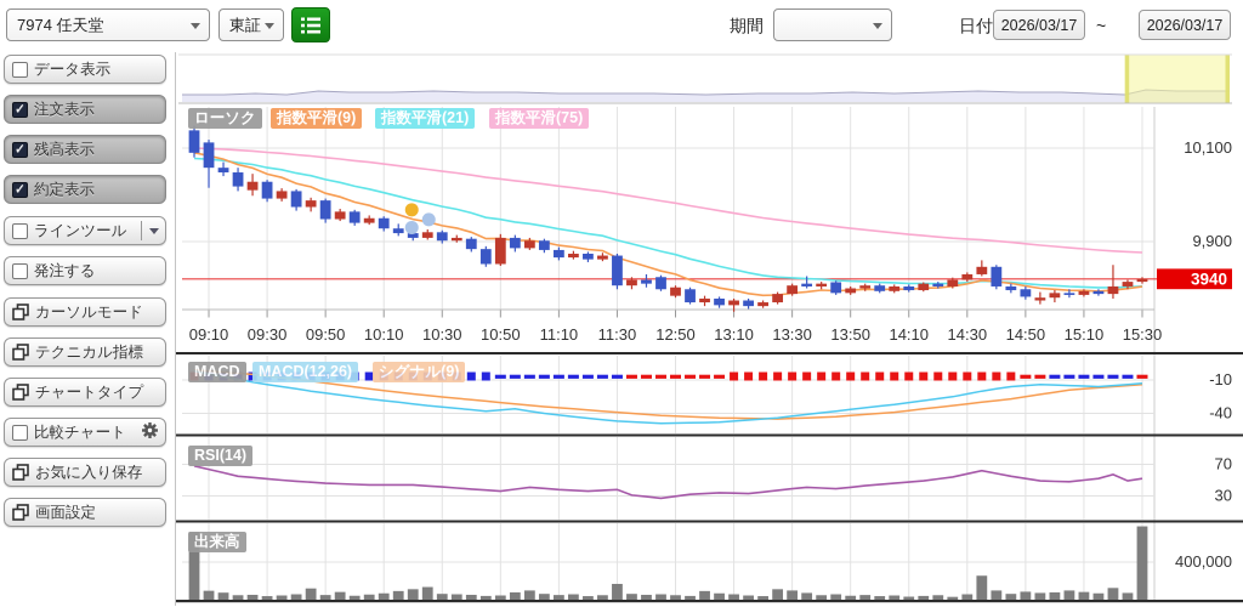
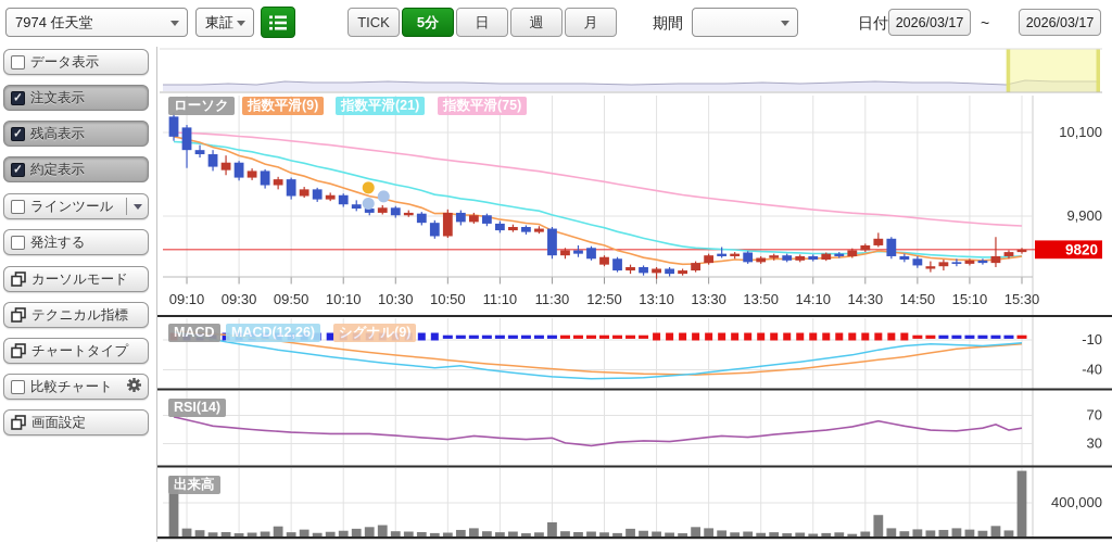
  7974 任天堂
  東証
+ TICK
+ 5分
+ 日
+ 週
+ 月
  期間
  日付
  2026/03/17
  ~
  2026/03/17
  データ表示
  ✓
  注文表示
  ✓
  残高表示
  ✓
  約定表示
  ラインツール
  発注する
  カーソルモード
  テクニカル指標
  チャートタイプ
  比較チャート
- お気に入り保存
  画面設定
  09:10
  09:30
  09:50
  10:10
  10:30
  10:50
  11:10
  11:30
  12:50
  13:10
  13:30
  13:50
  14:10
  14:30
  14:50
  15:10
  15:30
  10,100
  9,900
  -10
  -40
  70
  30
  400,000
- 3940
+ 9820
  ローソク
  指数平滑(9)
  指数平滑(21)
  指数平滑(75)
  MACD
  MACD(12,26)
  シグナル(9)
  RSI(14)
  出来高
